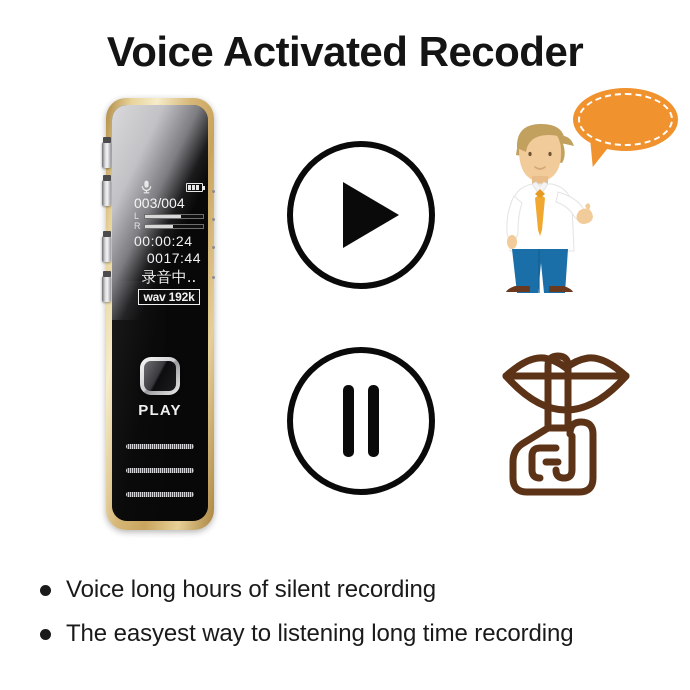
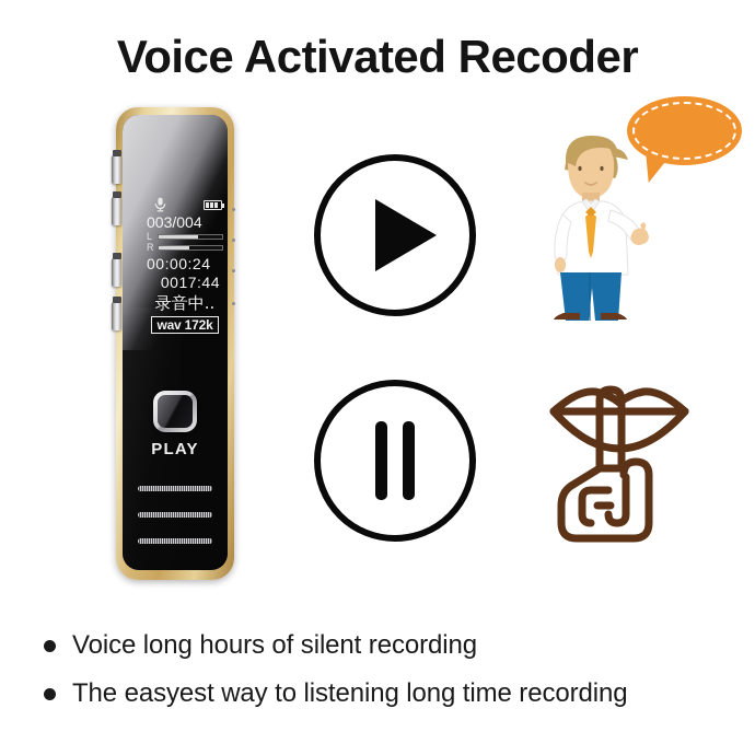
  Voice Activated Recoder
  003/004
  L
  R
  00:00:24
  0017:44
  录音中..
- wav 192k
+ wav 172k
  PLAY
  Voice long hours of silent recording
  The easyest way to listening long time recording
